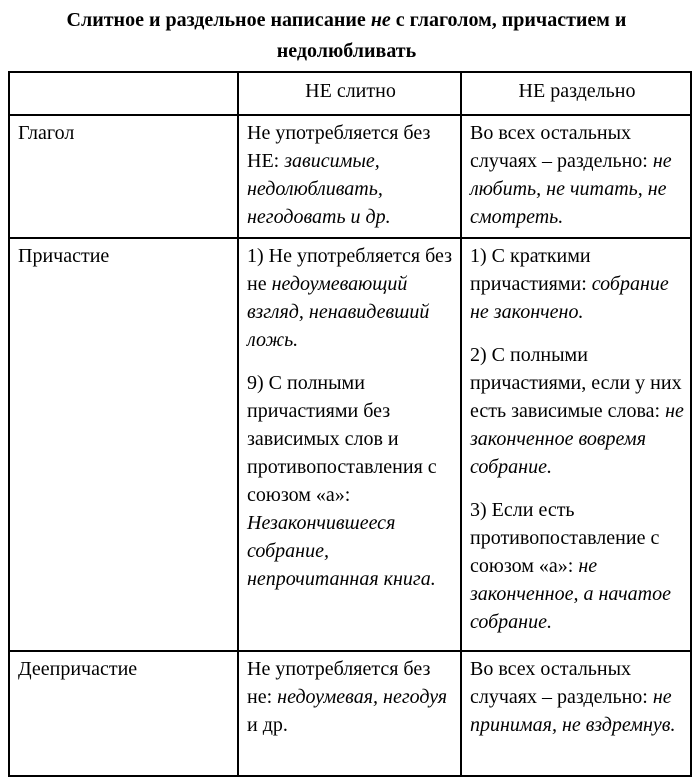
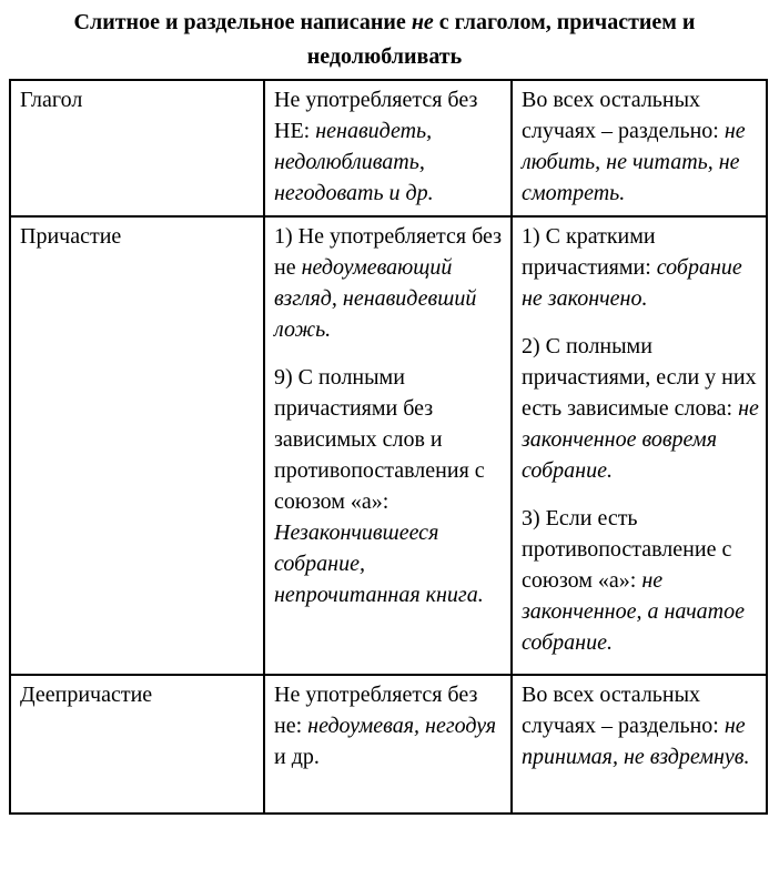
  Слитное и раздельное написание не с глаголом, причастием и недолюбливать
- 	НЕ слитно	НЕ раздельно
- Глагол	Не употребляется без НЕ: зависимые, недолюбливать, негодовать и др.	Во всех остальных случаях – раздельно: не любить, не читать, не смотреть.
+ Глагол	Не употребляется без НЕ: ненавидеть, недолюбливать, негодовать и др.	Во всех остальных случаях – раздельно: не любить, не читать, не смотреть.
  Причастие	1) Не употребляется без не недоумевающий взгляд, ненавидевший ложь.9) С полными причастиями без зависимых слов и противопоставления с союзом «а»: Незакончившееся собрание, непрочитанная книга.	1) С краткими причастиями: собрание не закончено.2) С полными причастиями, если у них есть зависимые слова: не законченное вовремя собрание.3) Если есть противопоставление с союзом «а»: не законченное, а начатое собрание.
  Деепричастие	Не употребляется без не: недоумевая, негодуя и др.	Во всех остальных случаях – раздельно: не принимая, не вздремнув.
